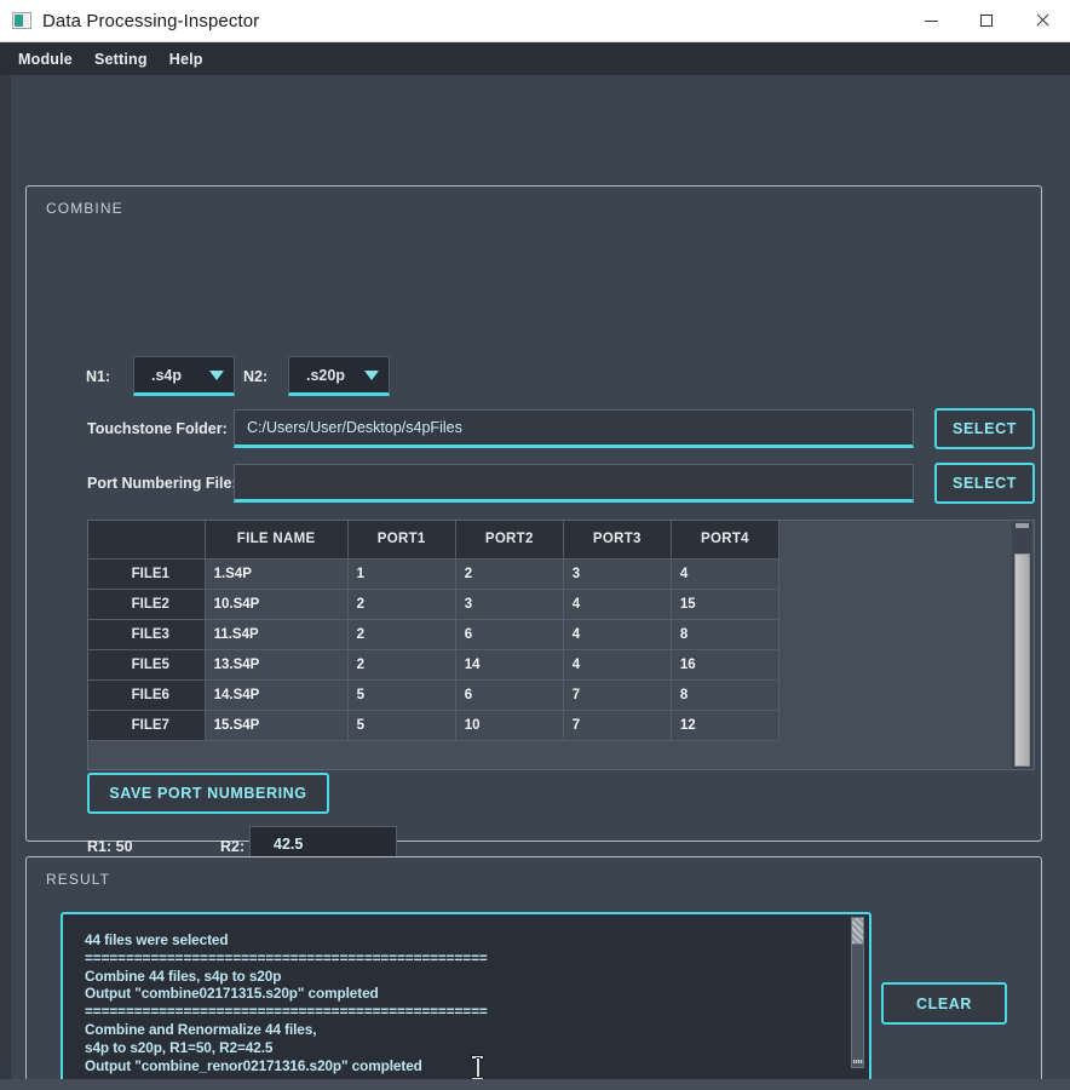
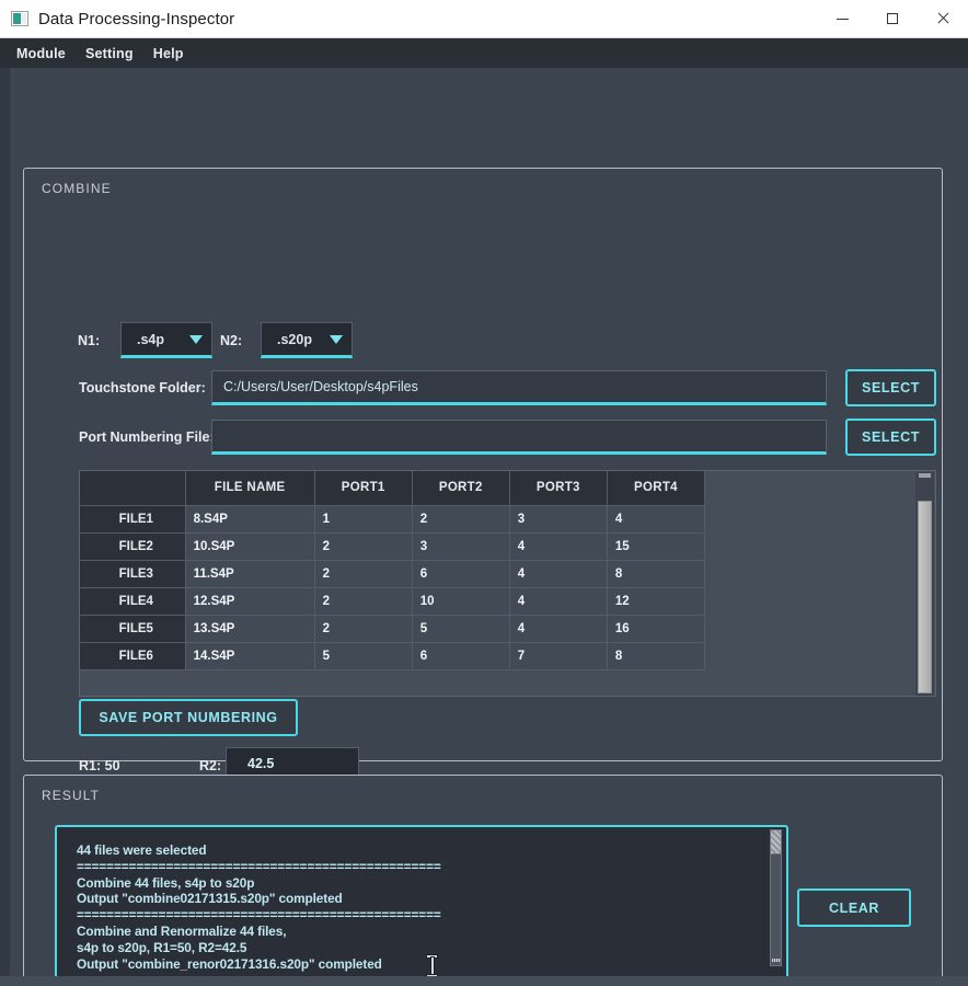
  Data Processing-Inspector
  Module
  Setting
  Help
  COMBINE
  N1:
  .s4p
  N2:
  .s20p
  Touchstone Folder:
  C:/Users/User/Desktop/s4pFiles
  SELECT
  Port Numbering File
  SELECT
  	FILE NAME	PORT1	PORT2	PORT3	PORT4
- FILE1	1.S4P	1	2	3	4
+ FILE1	8.S4P	1	2	3	4
  FILE2	10.S4P	2	3	4	15
  FILE3	11.S4P	2	6	4	8
+ FILE4	12.S4P	2	10	4	12
- FILE5	13.S4P	2	14	4	16
+ FILE5	13.S4P	2	5	4	16
  FILE6	14.S4P	5	6	7	8
- FILE7	15.S4P	5	10	7	12
  SAVE PORT NUMBERING
  R1: 50
  R2:
  42.5
  RESULT
  44 files were selected
  =================================================
  Combine 44 files, s4p to s20p
  Output "combine02171315.s20p" completed
  =================================================
  Combine and Renormalize 44 files,
  s4p to s20p, R1=50, R2=42.5
  Output "combine_renor02171316.s20p" completed
  CLEAR
